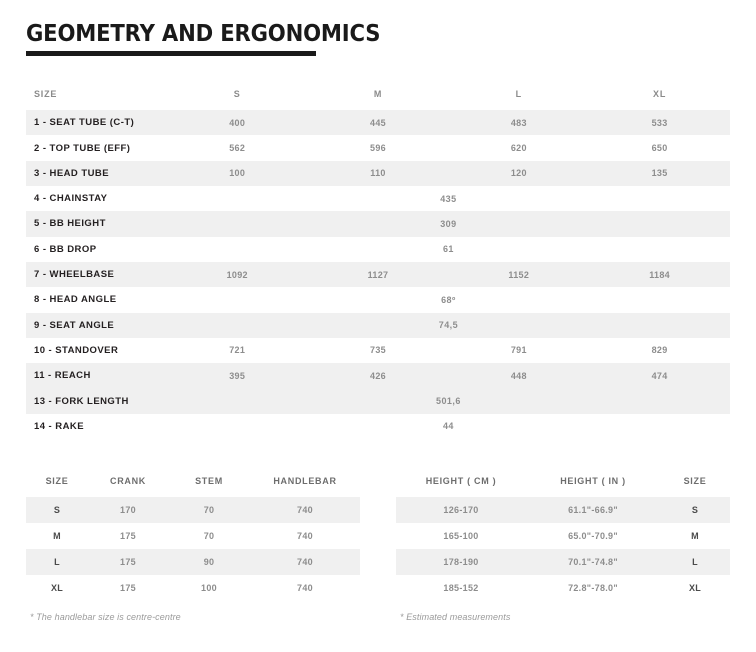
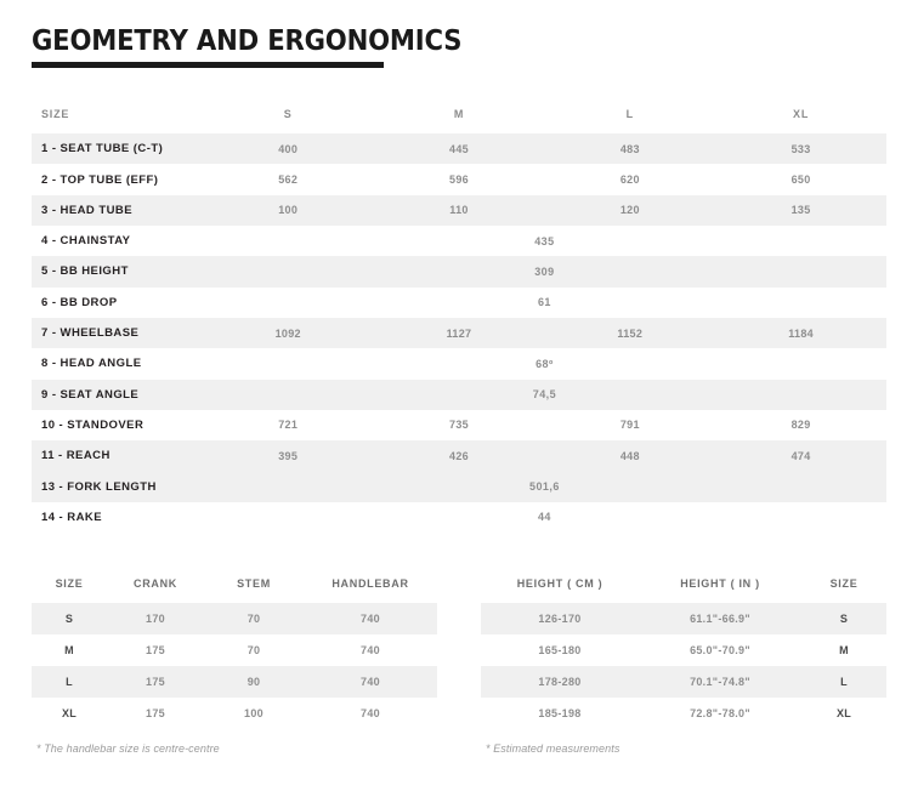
  GEOMETRY AND ERGONOMICS
  SIZE	S	M	L	XL
  1 - SEAT TUBE (C-T)	400	445	483	533
  2 - TOP TUBE (EFF)	562	596	620	650
  3 - HEAD TUBE	100	110	120	135
  4 - CHAINSTAY	435
  5 - BB HEIGHT	309
  6 - BB DROP	61
  7 - WHEELBASE	1092	1127	1152	1184
  8 - HEAD ANGLE	68º
  9 - SEAT ANGLE	74,5
  10 - STANDOVER	721	735	791	829
  11 - REACH	395	426	448	474
  13 - FORK LENGTH	501,6
  14 - RAKE	44
  SIZE	CRANK	STEM	HANDLEBAR
  S	170	70	740
  M	175	70	740
  L	175	90	740
  XL	175	100	740
  HEIGHT ( CM )	HEIGHT ( IN )	SIZE
  126-170	61.1"-66.9"	S
- 165-100	65.0"-70.9"	M
+ 165-180	65.0"-70.9"	M
- 178-190	70.1"-74.8"	L
+ 178-280	70.1"-74.8"	L
- 185-152	72.8"-78.0"	XL
+ 185-198	72.8"-78.0"	XL
  * The handlebar size is centre-centre
  * Estimated measurements
